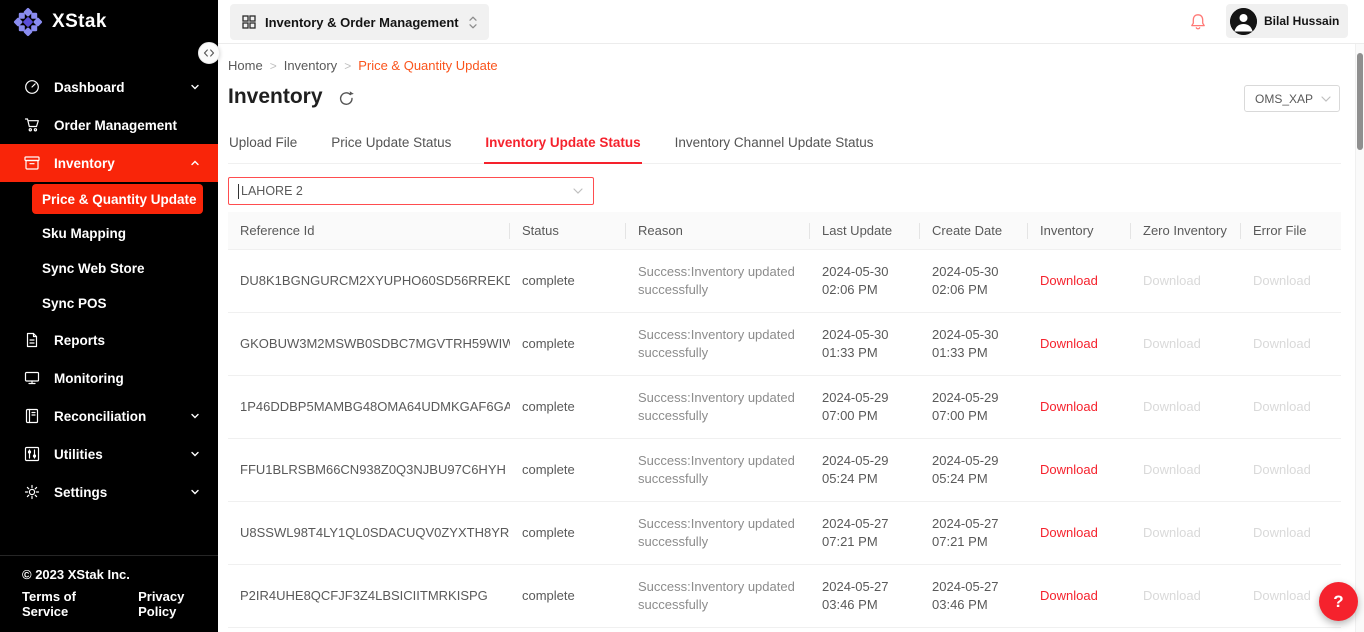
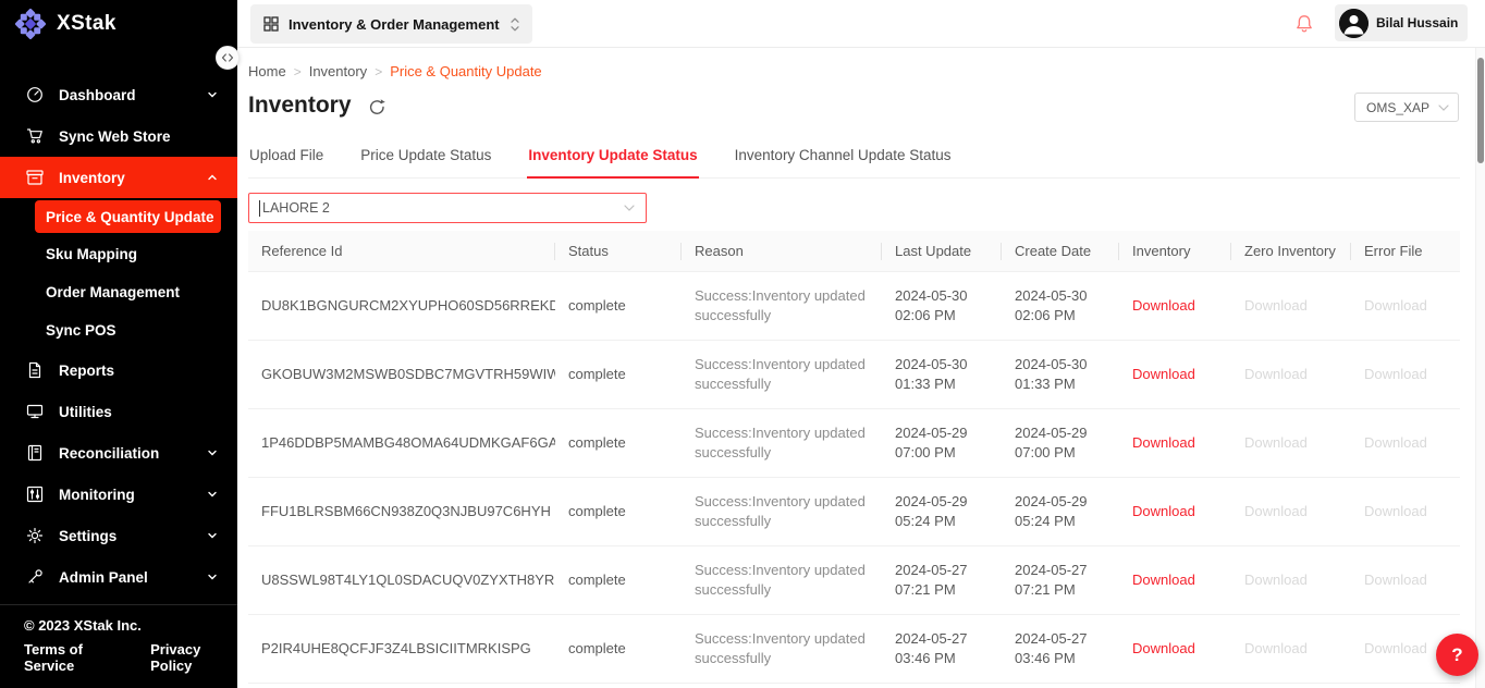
  XStak
  Dashboard
- Order Management
+ Sync Web Store
  Inventory
  Price & Quantity Update
  Sku Mapping
- Sync Web Store
+ Order Management
  Sync POS
  Reports
- Monitoring
+ Utilities
  Reconciliation
- Utilities
+ Monitoring
  Settings
+ Admin Panel
  © 2023 XStak Inc.
  Terms of Service
  Privacy Policy
  Inventory & Order Management
  Bilal Hussain
  Home
  >
  Inventory
  >
  Price & Quantity Update
  Inventory
  OMS_XAP
  Upload File
  Price Update Status
  Inventory Update Status
  Inventory Channel Update Status
  LAHORE 2
  Reference Id	Status	Reason	Last Update	Create Date	Inventory	Zero Inventory	Error File
  DU8K1BGNGURCM2XYUPHO60SD56RREKD	complete	Success:Inventory updated successfully	2024-05-3002:06 PM	2024-05-3002:06 PM	Download	Download	Download
  GKOBUW3M2MSWB0SDBC7MGVTRH59WIW	complete	Success:Inventory updated successfully	2024-05-3001:33 PM	2024-05-3001:33 PM	Download	Download	Download
  1P46DDBP5MAMBG48OMA64UDMKGAF6GA	complete	Success:Inventory updated successfully	2024-05-2907:00 PM	2024-05-2907:00 PM	Download	Download	Download
  FFU1BLRSBM66CN938Z0Q3NJBU97C6HYH	complete	Success:Inventory updated successfully	2024-05-2905:24 PM	2024-05-2905:24 PM	Download	Download	Download
  U8SSWL98T4LY1QL0SDACUQV0ZYXTH8YR	complete	Success:Inventory updated successfully	2024-05-2707:21 PM	2024-05-2707:21 PM	Download	Download	Download
  P2IR4UHE8QCFJF3Z4LBSICIITMRKISPG	complete	Success:Inventory updated successfully	2024-05-2703:46 PM	2024-05-2703:46 PM	Download	Download	Download
  ?
